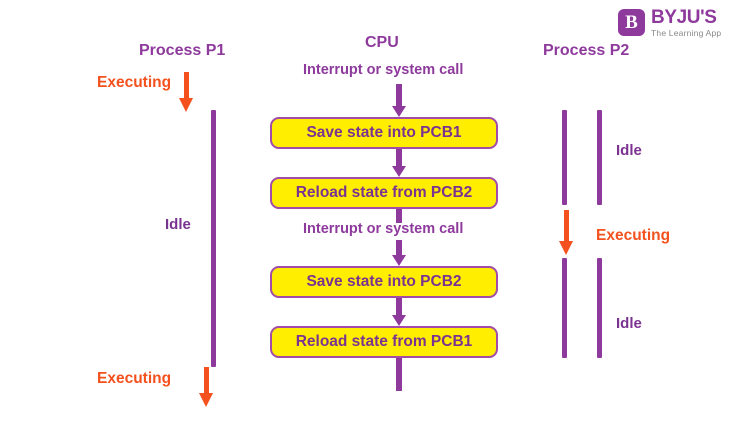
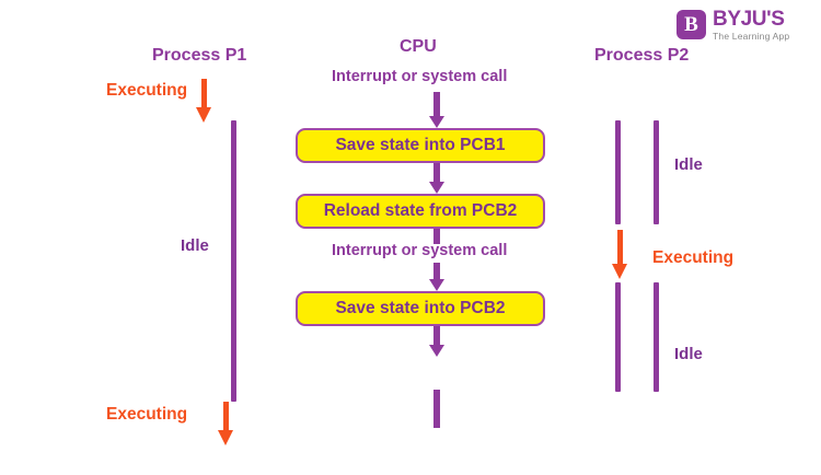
  B
  BYJU'S
  The Learning App
  Process P1
  CPU
  Process P2
  Interrupt or system call
  Interrupt or system call
  Save state into PCB1
  Reload state from PCB2
  Save state into PCB2
- Reload state from PCB1
  Executing
  Idle
  Executing
  Idle
  Executing
  Idle
